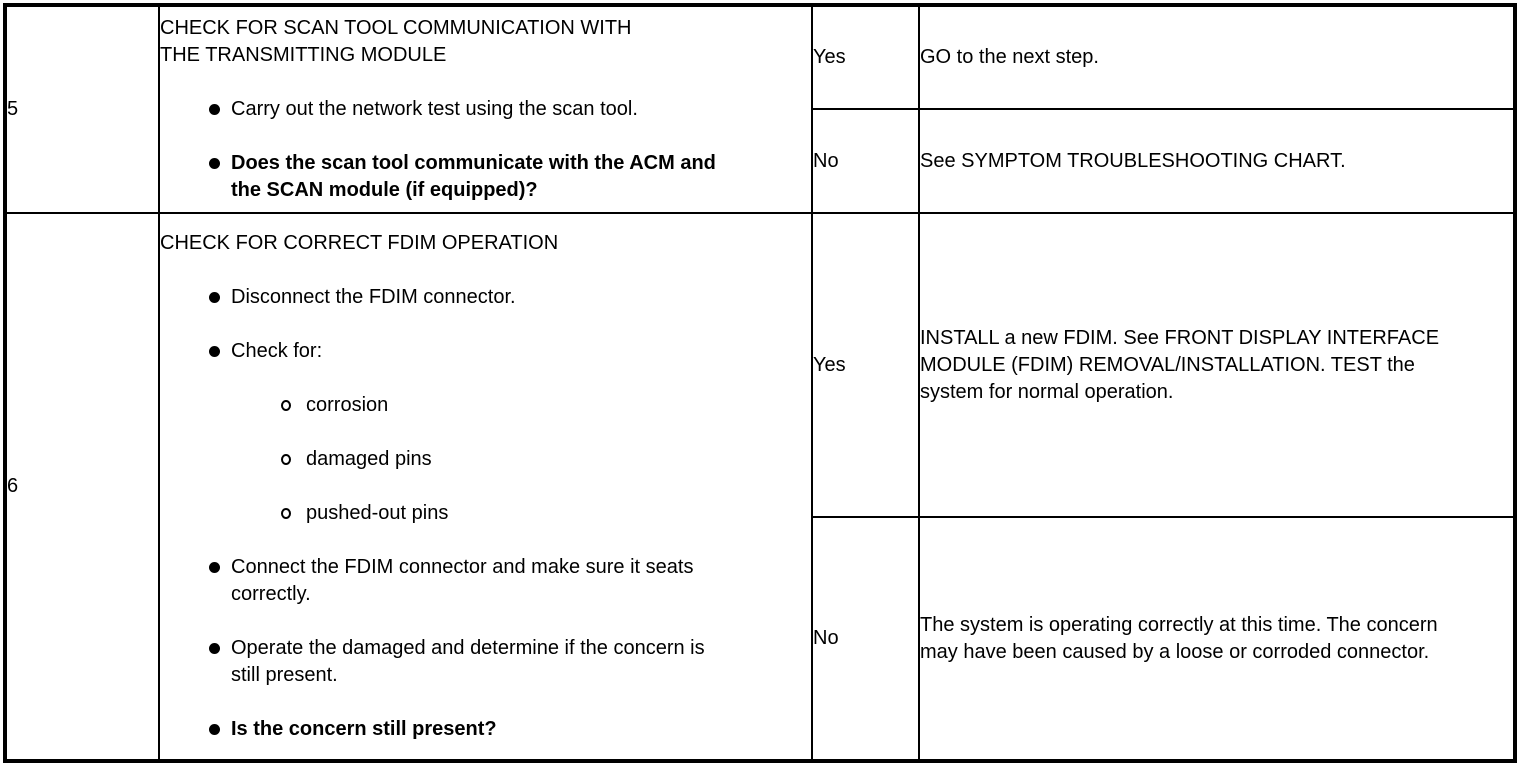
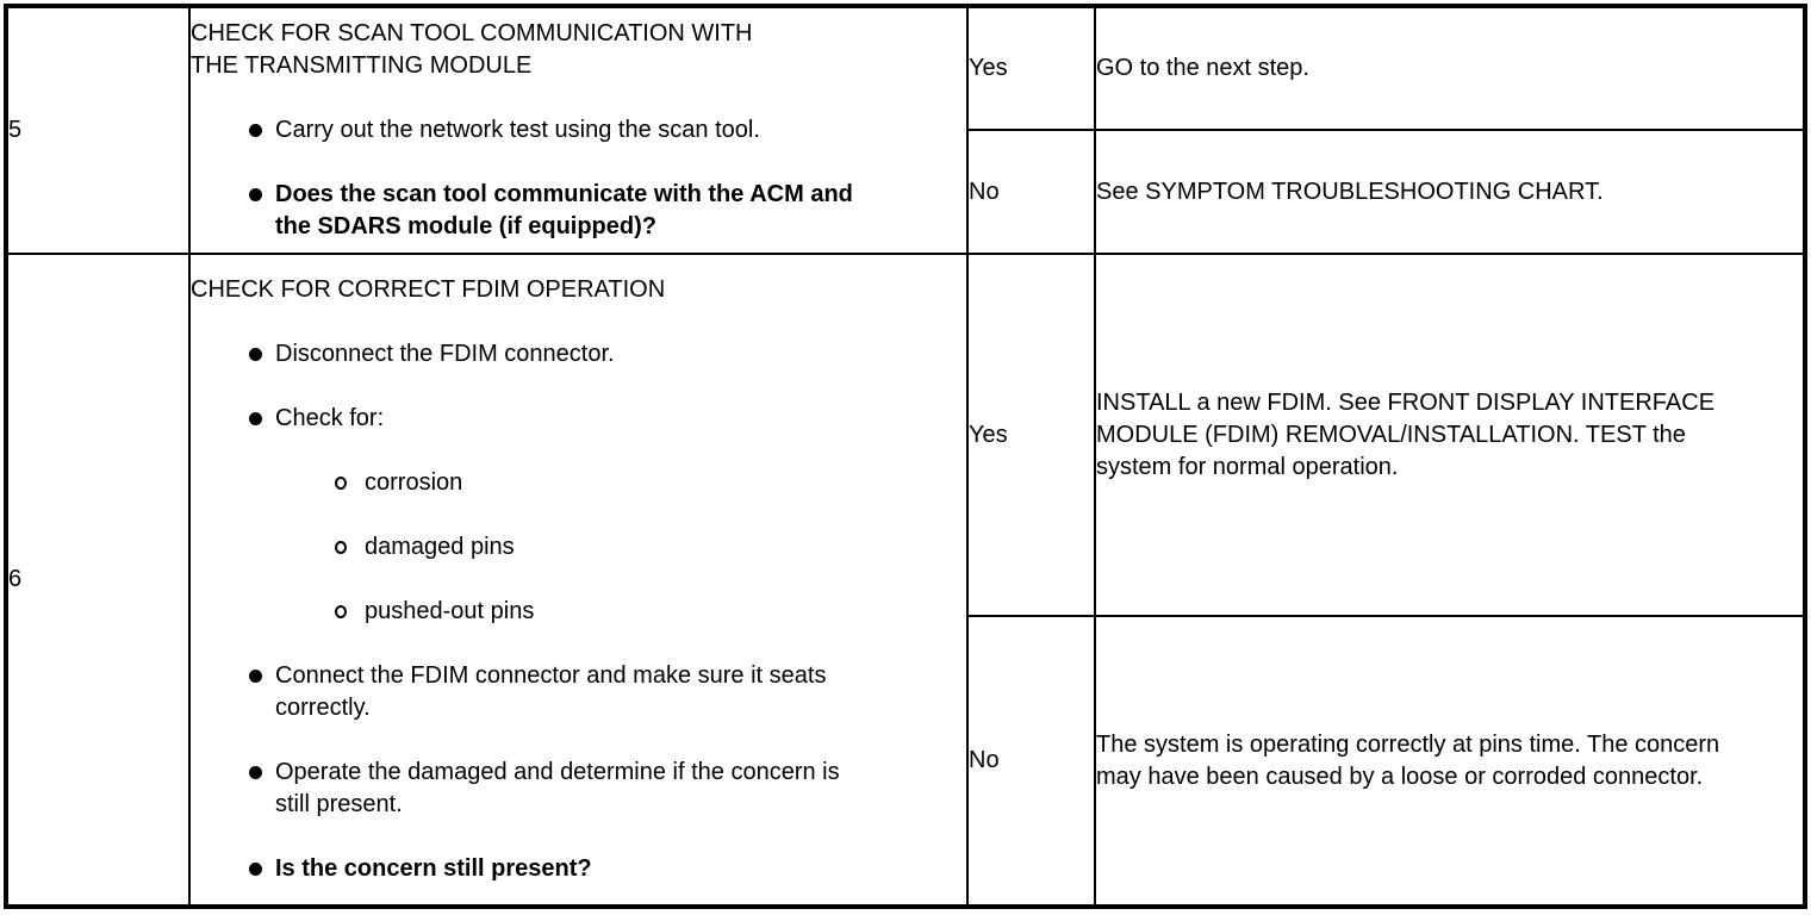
- 5	CHECK FOR SCAN TOOL COMMUNICATION WITH THE TRANSMITTING MODULE Carry out the network test using the scan tool.Does the scan tool communicate with the ACM and the SCAN module (if equipped)?	Yes	GO to the next step.
+ 5	CHECK FOR SCAN TOOL COMMUNICATION WITH THE TRANSMITTING MODULE Carry out the network test using the scan tool.Does the scan tool communicate with the ACM and the SDARS module (if equipped)?	Yes	GO to the next step.
  No	See SYMPTOM TROUBLESHOOTING CHART.
  6	CHECK FOR CORRECT FDIM OPERATION Disconnect the FDIM connector.Check for:corrosiondamaged pinspushed-out pinsConnect the FDIM connector and make sure it seats correctly.Operate the damaged and determine if the concern is still present.Is the concern still present?	Yes	INSTALL a new FDIM. See FRONT DISPLAY INTERFACE MODULE (FDIM) REMOVAL/INSTALLATION. TEST the system for normal operation.
- No	The system is operating correctly at this time. The concern may have been caused by a loose or corroded connector.
+ No	The system is operating correctly at pins time. The concern may have been caused by a loose or corroded connector.
